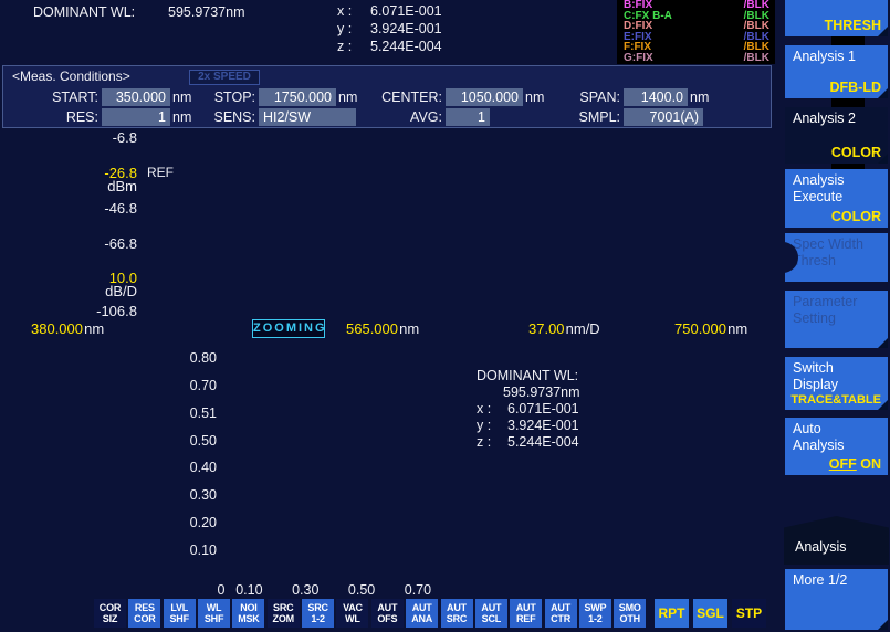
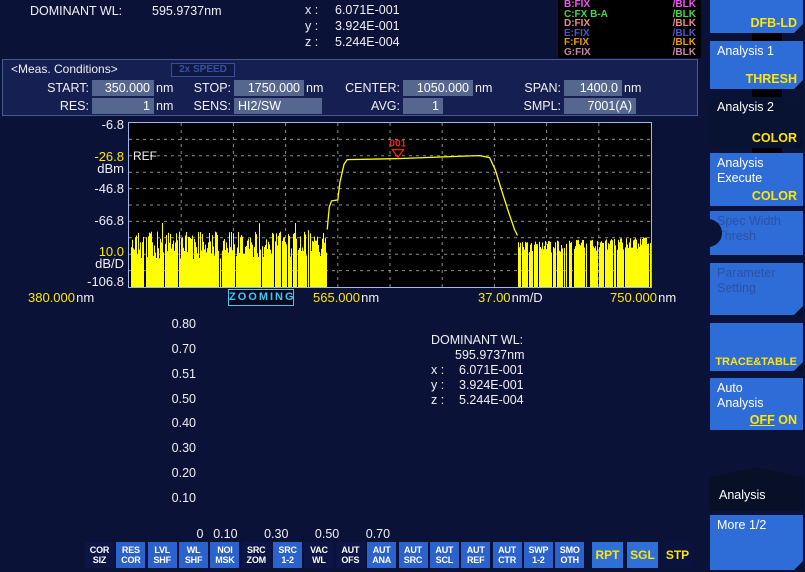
  DOMINANT WL:
  595.9737nm
  x : 6.071E-001
  y : 3.924E-001
  z : 5.244E-004
  B:FIX
  /BLK
  C:FX B-A
  /BLK
  D:FIX
  /BLK
  E:FIX
  /BLK
  F:FIX
  /BLK
  G:FIX
  /BLK
  <Meas. Conditions>
  2x SPEED
  START:
  350.000
  nm
  STOP:
  1750.000
  nm
  CENTER:
  1050.000
  nm
  SPAN:
  1400.0
  nm
  RES:
  1
  nm
  SENS:
  HI2/SW
  AVG:
  1
  SMPL:
  7001(A)
+ 001
  REF
  -6.8
  -26.8
  dBm
  -46.8
  -66.8
  10.0
  dB/D
  -106.8
  ZOOMING
  380.000 nm
  565.000 nm
  37.00 nm/D
  750.000 nm
  0.10
  0.20
  0.30
  0.40
  0.50
  0.51
  0.70
  0.80
  0
  0.10
  0.30
  0.50
  0.70
  DOMINANT WL:
  595.9737nm
  x : 6.071E-001
  y : 3.924E-001
  z : 5.244E-004
  COR
  SIZ
  RES
  COR
  LVL
  SHF
  WL
  SHF
  NOI
  MSK
  SRC
  ZOM
  SRC
  1-2
  VAC
  WL
  AUT
  OFS
  AUT
  ANA
  AUT
  SRC
  AUT
  SCL
  AUT
  REF
  AUT
  CTR
  SWP
  1-2
  SMO
  OTH
  RPT
  SGL
  STP
- THRESH
+ DFB-LD
  Analysis 1
- DFB-LD
+ THRESH
  Analysis 2
  COLOR
  Analysis
  Execute
  COLOR
  Spec Width
  hresh
  Parameter
  Setting
- Switch
- Display
  TRACE&TABLE
  Auto
  Analysis
  OFF ON
  More 1/2
  Analysis
